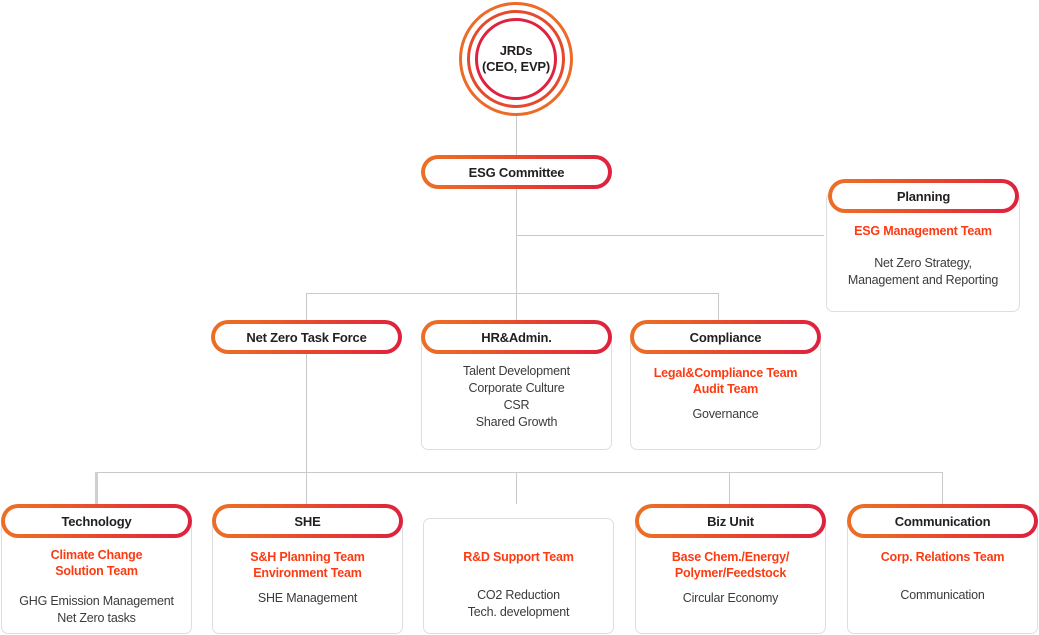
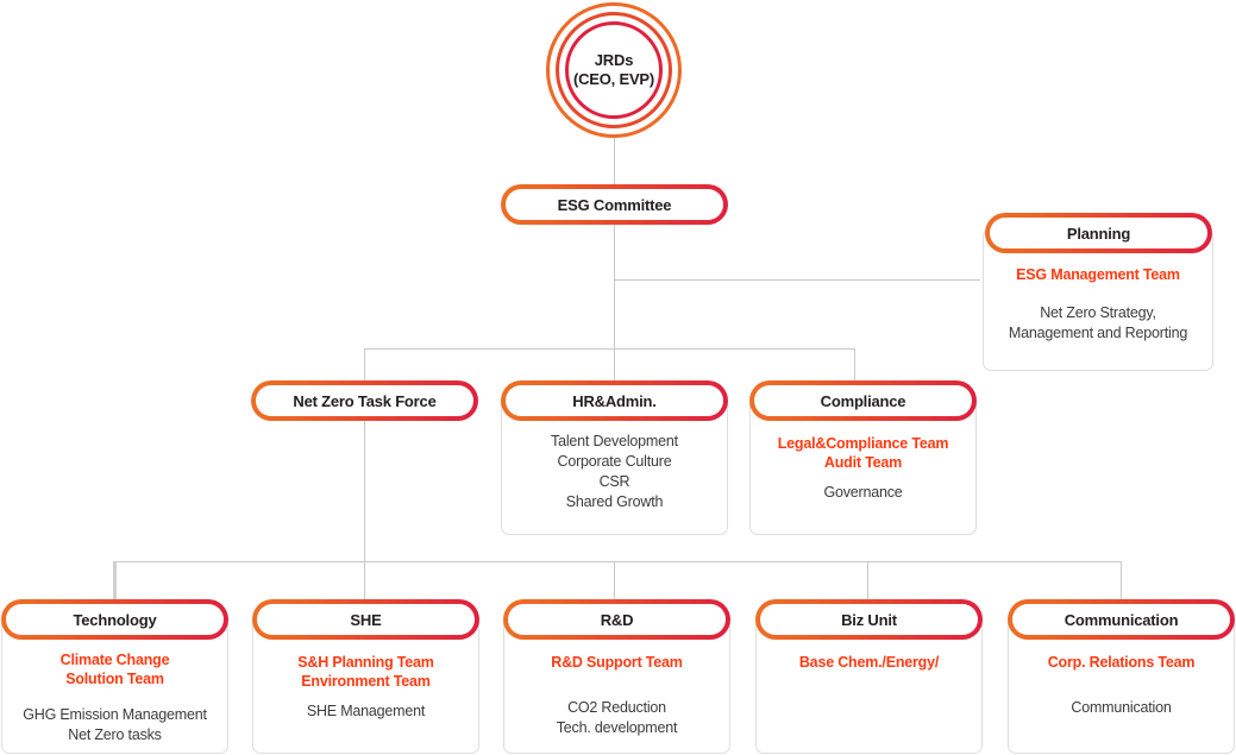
  JRDs
  (CEO, EVP)
  ESG Committee
  ESG Management Team
  Net Zero Strategy,
  Management and Reporting
  Planning
  Net Zero Task Force
  Talent Development
  Corporate Culture
  CSR
  Shared Growth
  HR&Admin.
  Legal&Compliance Team
  Audit Team
  Governance
  Compliance
  Climate Change
  Solution Team
  GHG Emission Management
  Net Zero tasks
  Technology
  S&H Planning Team
  Environment Team
  SHE Management
  SHE
  R&D Support Team
  CO2 Reduction
  Tech. development
+ R&D
  Base Chem./Energy/
- Polymer/Feedstock
- Circular Economy
  Biz Unit
  Corp. Relations Team
  Communication
  Communication
